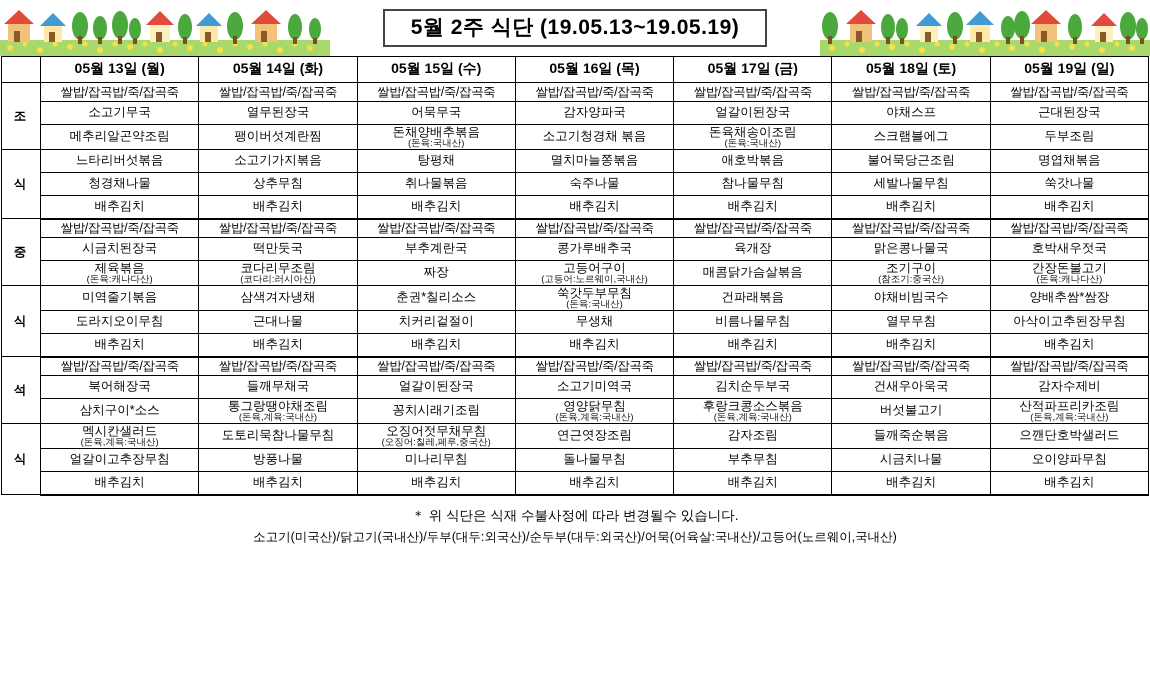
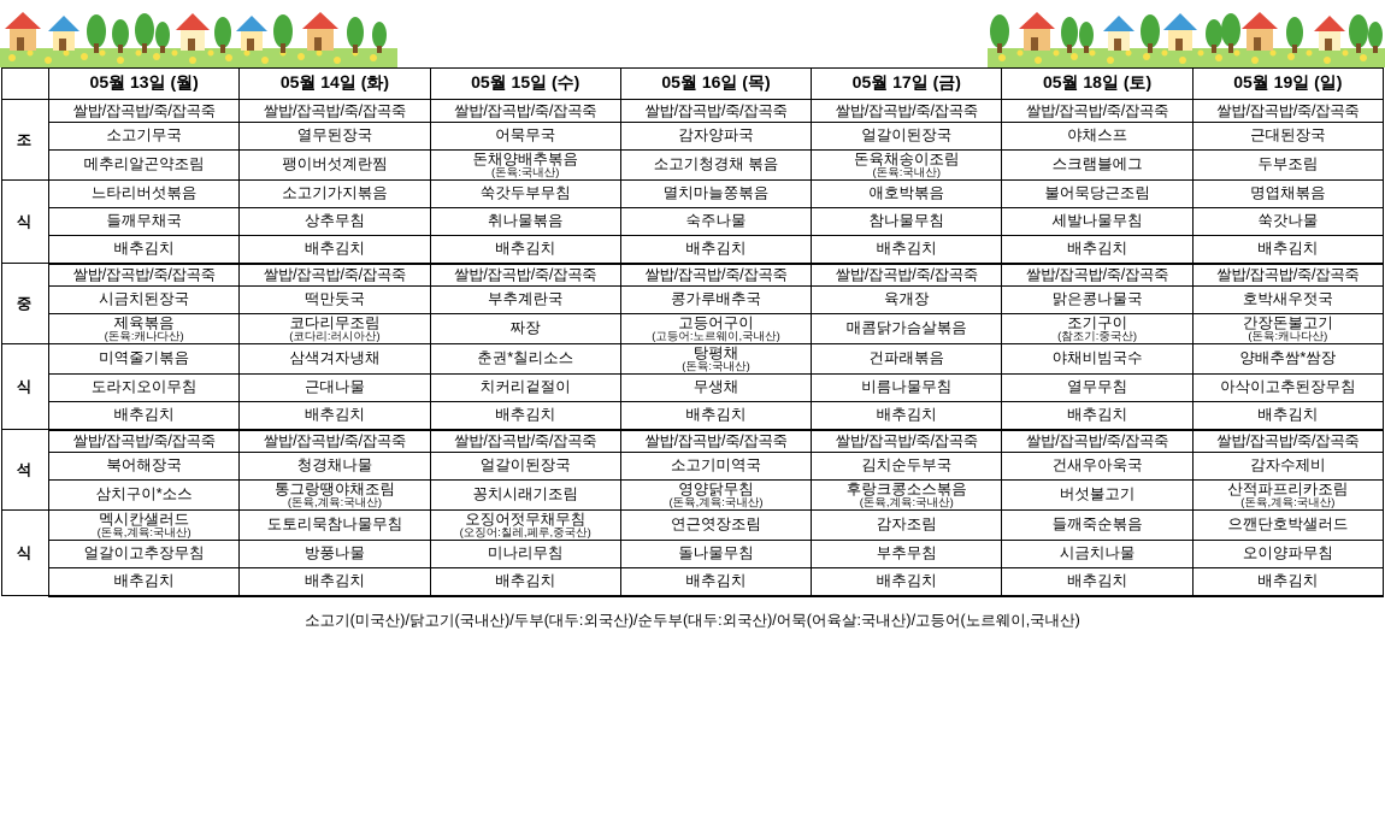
- 5월 2주 식단 (19.05.13~19.05.19)
  	05월 13일 (월)	05월 14일 (화)	05월 15일 (수)	05월 16일 (목)	05월 17일 (금)	05월 18일 (토)	05월 19일 (일)
  조	쌀밥/잡곡밥/죽/잡곡죽	쌀밥/잡곡밥/죽/잡곡죽	쌀밥/잡곡밥/죽/잡곡죽	쌀밥/잡곡밥/죽/잡곡죽	쌀밥/잡곡밥/죽/잡곡죽	쌀밥/잡곡밥/죽/잡곡죽	쌀밥/잡곡밥/죽/잡곡죽
  소고기무국	열무된장국	어묵무국	감자양파국	얼갈이된장국	야채스프	근대된장국
  메추리알곤약조림	팽이버섯계란찜	돈채양배추볶음(돈육:국내산)	소고기청경채 볶음	돈육채송이조림(돈육:국내산)	스크램블에그	두부조림
- 식	느타리버섯볶음	소고기가지볶음	탕평채	멸치마늘쫑볶음	애호박볶음	불어묵당근조림	명엽채볶음
+ 식	느타리버섯볶음	소고기가지볶음	쑥갓두부무침	멸치마늘쫑볶음	애호박볶음	불어묵당근조림	명엽채볶음
- 청경채나물	상추무침	취나물볶음	숙주나물	참나물무침	세발나물무침	쑥갓나물
+ 들깨무채국	상추무침	취나물볶음	숙주나물	참나물무침	세발나물무침	쑥갓나물
  배추김치	배추김치	배추김치	배추김치	배추김치	배추김치	배추김치
  중	쌀밥/잡곡밥/죽/잡곡죽	쌀밥/잡곡밥/죽/잡곡죽	쌀밥/잡곡밥/죽/잡곡죽	쌀밥/잡곡밥/죽/잡곡죽	쌀밥/잡곡밥/죽/잡곡죽	쌀밥/잡곡밥/죽/잡곡죽	쌀밥/잡곡밥/죽/잡곡죽
  시금치된장국	떡만둣국	부추계란국	콩가루배추국	육개장	맑은콩나물국	호박새우젓국
  제육볶음(돈육:캐나다산)	코다리무조림(코다리:러시아산)	짜장	고등어구이(고등어:노르웨이,국내산)	매콤닭가슴살볶음	조기구이(참조기:중국산)	간장돈불고기(돈육:캐나다산)
- 식	미역줄기볶음	삼색겨자냉채	춘권*칠리소스	쑥갓두부무침(돈육:국내산)	건파래볶음	야채비빔국수	양배추쌈*쌈장
+ 식	미역줄기볶음	삼색겨자냉채	춘권*칠리소스	탕평채(돈육:국내산)	건파래볶음	야채비빔국수	양배추쌈*쌈장
  도라지오이무침	근대나물	치커리겉절이	무생채	비름나물무침	열무무침	아삭이고추된장무침
  배추김치	배추김치	배추김치	배추김치	배추김치	배추김치	배추김치
  석	쌀밥/잡곡밥/죽/잡곡죽	쌀밥/잡곡밥/죽/잡곡죽	쌀밥/잡곡밥/죽/잡곡죽	쌀밥/잡곡밥/죽/잡곡죽	쌀밥/잡곡밥/죽/잡곡죽	쌀밥/잡곡밥/죽/잡곡죽	쌀밥/잡곡밥/죽/잡곡죽
- 북어해장국	들깨무채국	얼갈이된장국	소고기미역국	김치순두부국	건새우아욱국	감자수제비
+ 북어해장국	청경채나물	얼갈이된장국	소고기미역국	김치순두부국	건새우아욱국	감자수제비
  삼치구이*소스	통그랑땡야채조림(돈육,계육:국내산)	꽁치시래기조림	영양닭무침(돈육,계육:국내산)	후랑크콩소스볶음(돈육,계육:국내산)	버섯불고기	산적파프리카조림(돈육,계육:국내산)
  식	멕시칸샐러드(돈육,계육:국내산)	도토리묵참나물무침	오징어젓무채무침(오징어:칠레,페루,중국산)	연근엿장조림	감자조림	들깨죽순볶음	으깬단호박샐러드
  얼갈이고추장무침	방풍나물	미나리무침	돌나물무침	부추무침	시금치나물	오이양파무침
  배추김치	배추김치	배추김치	배추김치	배추김치	배추김치	배추김치
- ＊ 위 식단은 식재 수불사정에 따라 변경될수 있습니다.
  소고기(미국산)/닭고기(국내산)/두부(대두:외국산)/순두부(대두:외국산)/어묵(어육살:국내산)/고등어(노르웨이,국내산)
